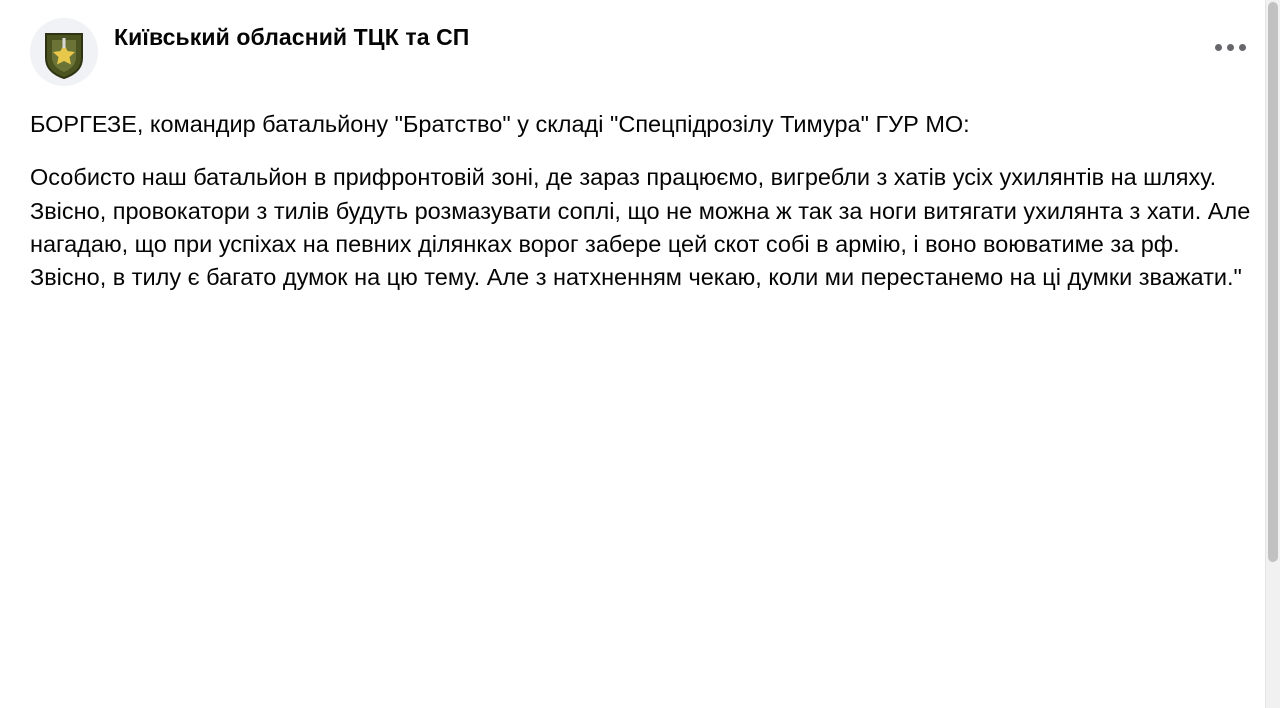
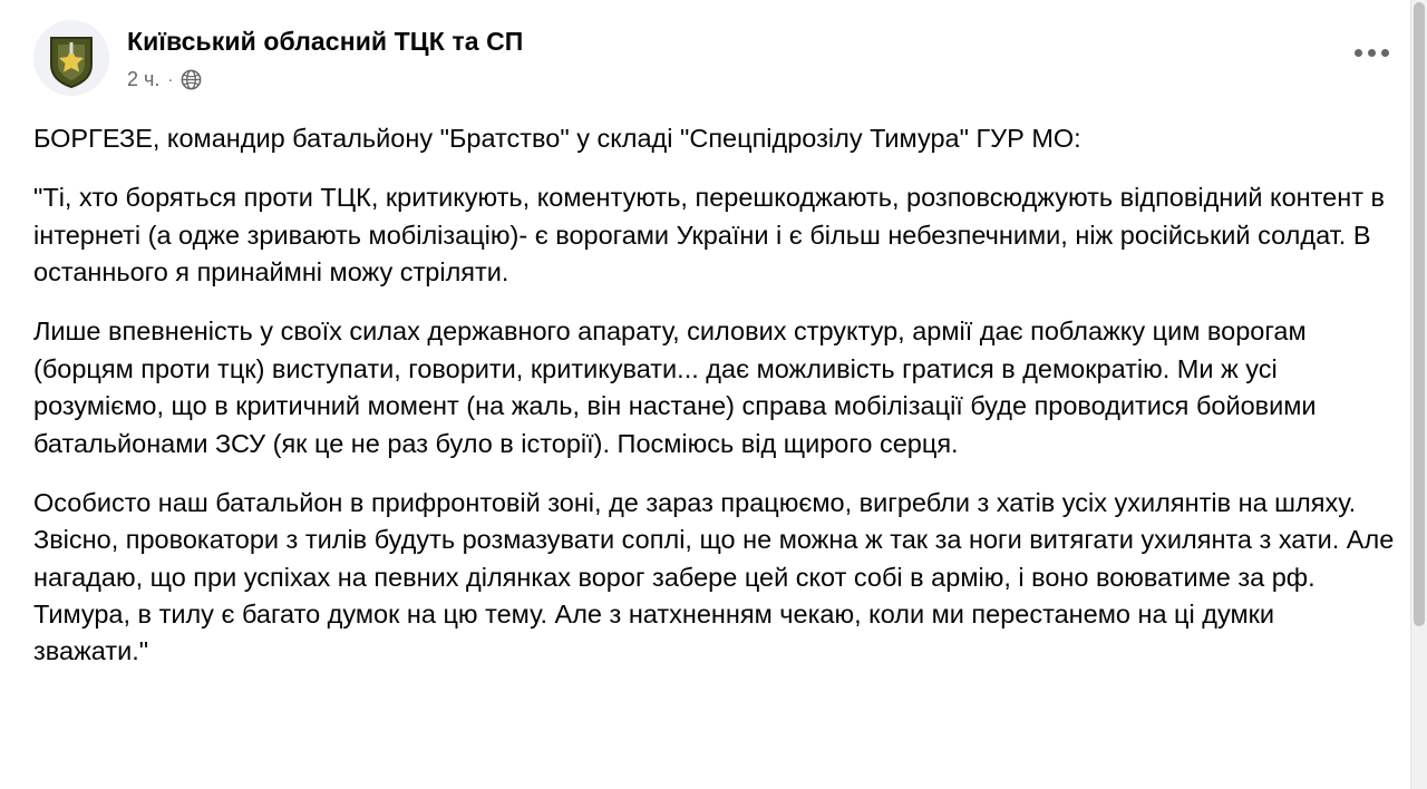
  Київський обласний ТЦК та СП
+ 2 ч.
+ ·
  БОРГЕЗЕ, командир батальйону "Братство" у складі "Спецпідрозілу Тимура" ГУР МО:
+ "Ті, хто боряться проти ТЦК, критикують, коментують, перешкоджають, розповсюджують відповідний контент в інтернеті (а одже зривають мобілізацію)- є ворогами України і є більш небезпечними, ніж російський солдат. В останнього я принаймні можу стріляти.
+ Лише впевненість у своїх силах державного апарату, силових структур, армії дає поблажку цим ворогам (борцям проти тцк) виступати, говорити, критикувати... дає можливість гратися в демократію. Ми ж усі розуміємо, що в критичний момент (на жаль, він настане) справа мобілізації буде проводитися бойовими батальйонами ЗСУ (як це не раз було в історії). Посміюсь від щирого серця.
  Особисто наш батальйон в прифронтовій зоні, де зараз працюємо, вигребли з хатів усіх ухилянтів на шляху. Звісно, провокатори з тилів будуть розмазувати соплі, що не можна ж так за ноги витягати ухилянта з хати. Але нагадаю, що при успіхах на певних ділянках ворог забере цей скот собі в армію, і воно воюватиме за рф.
- Звісно, в тилу є багато думок на цю тему. Але з натхненням чекаю, коли ми перестанемо на ці думки зважати."
+ Тимура, в тилу є багато думок на цю тему. Але з натхненням чекаю, коли ми перестанемо на ці думки зважати."
